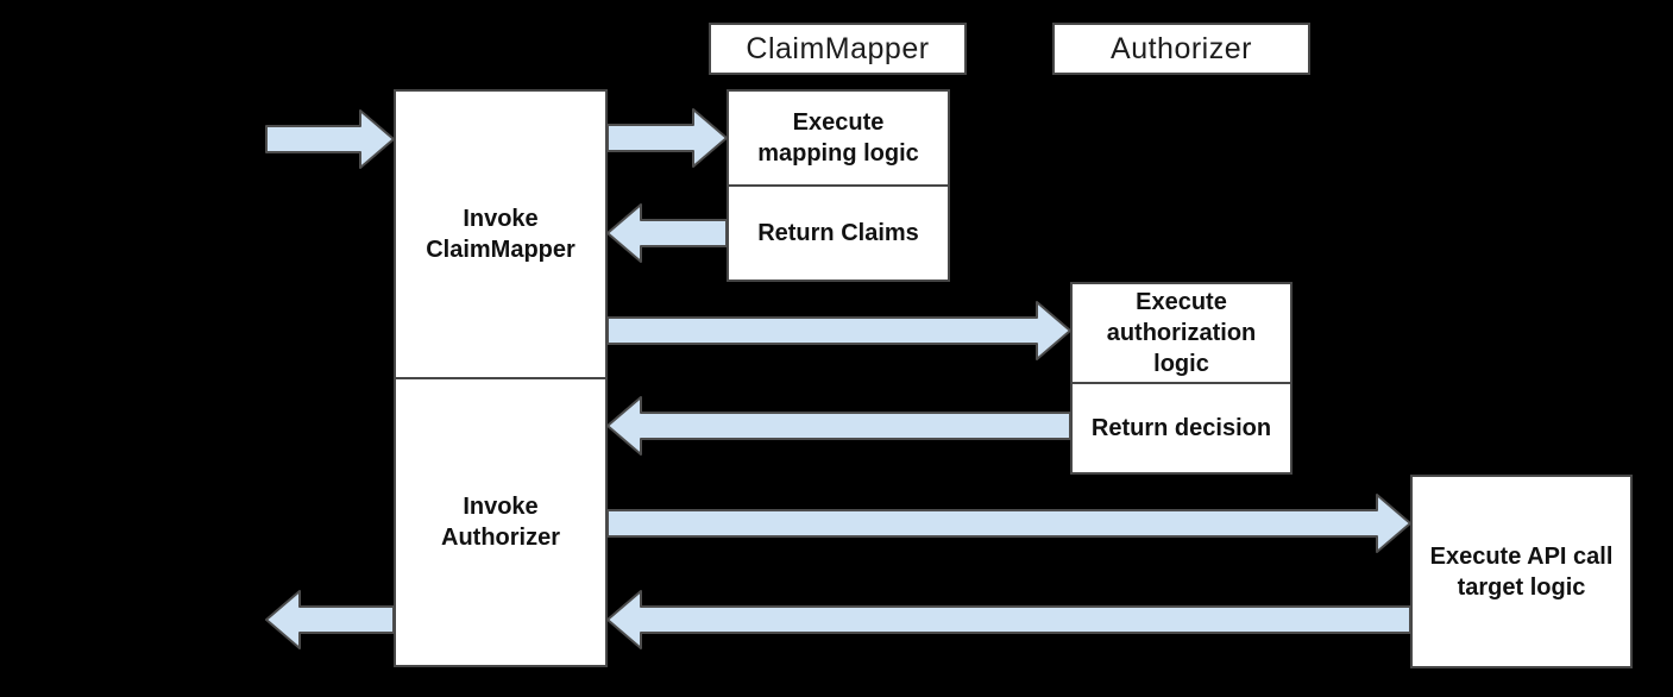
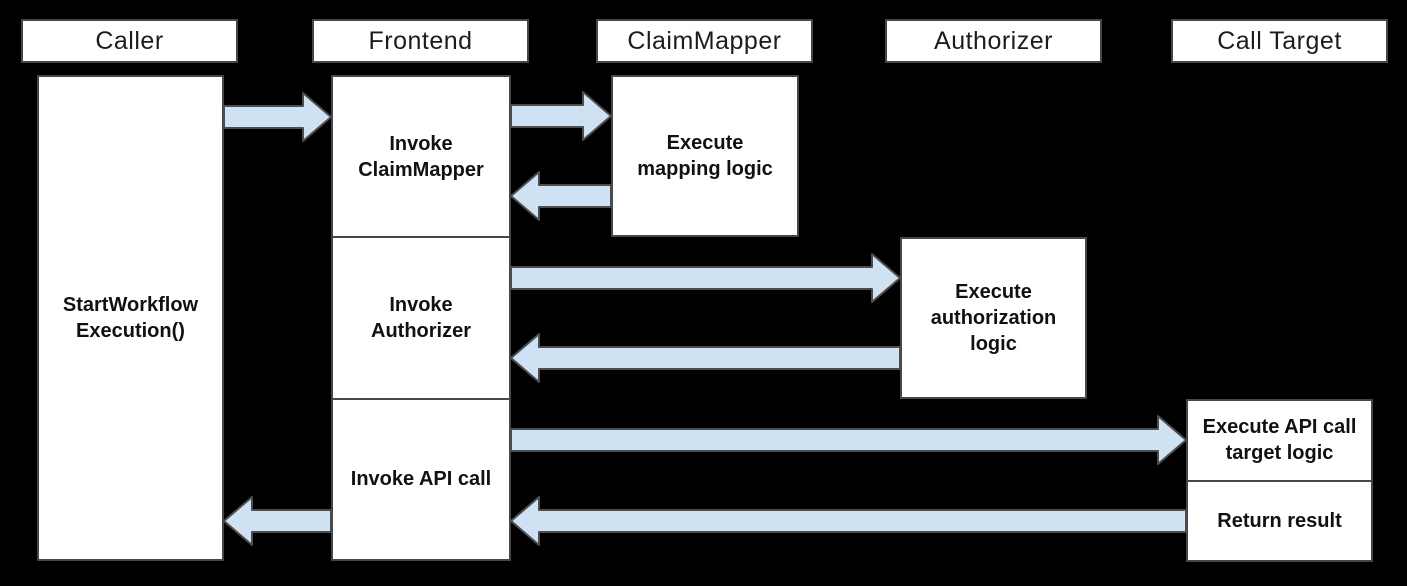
+ Caller
+ Frontend
  ClaimMapper
  Authorizer
+ Call Target
+ StartWorkflow
+ Execution()
  Invoke
  ClaimMapper
  Invoke
  Authorizer
+ Invoke API call
  Execute
  mapping logic
- Return Claims
  Execute
  authorization
  logic
- Return decision
  Execute API call
  target logic
+ Return result
